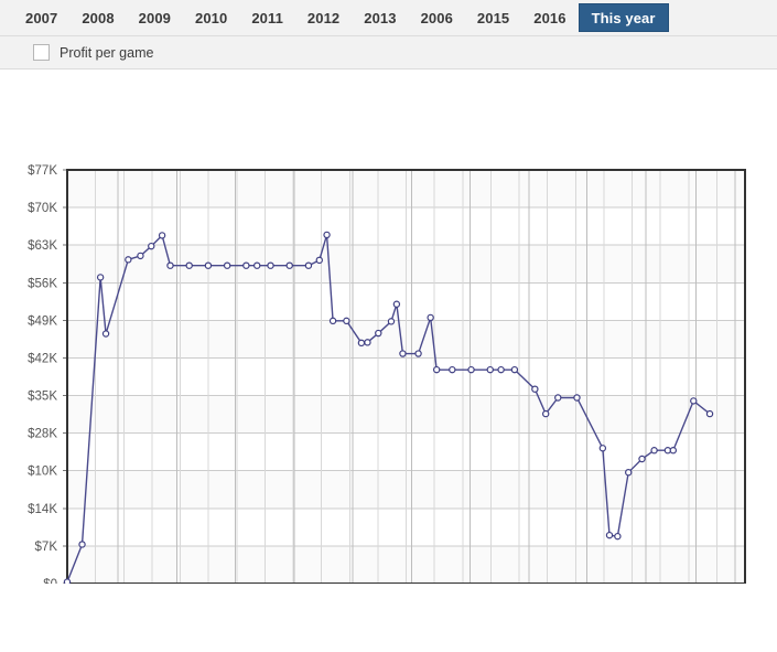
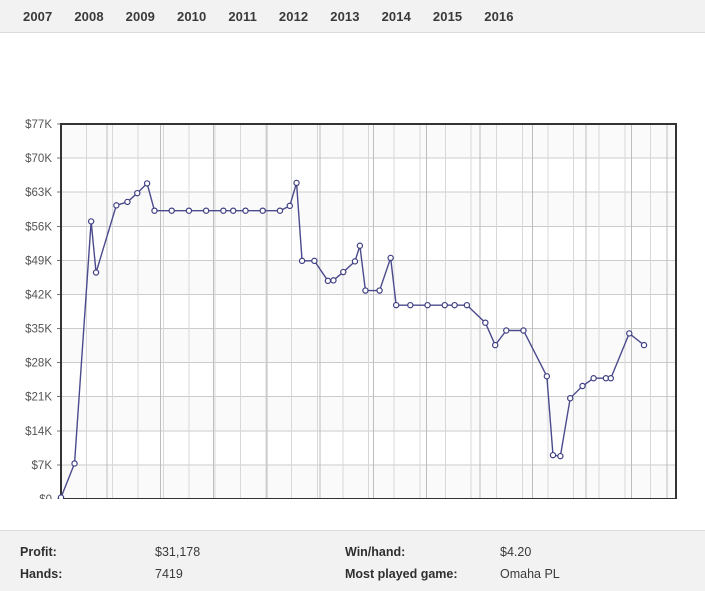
  2007
  2008
  2009
  2010
  2011
  2012
  2013
- 2006
+ 2014
  2015
  2016
- This year
- Profit per game
  $7K
  $14K
- $10K
+ $21K
  $28K
  $35K
  $42K
  $49K
  $56K
  $63K
  $70K
  $77K
+ Profit:
+ $31,178
+ Win/hand:
+ $4.20
+ Hands:
+ 7419
+ Most played game:
+ Omaha PL
